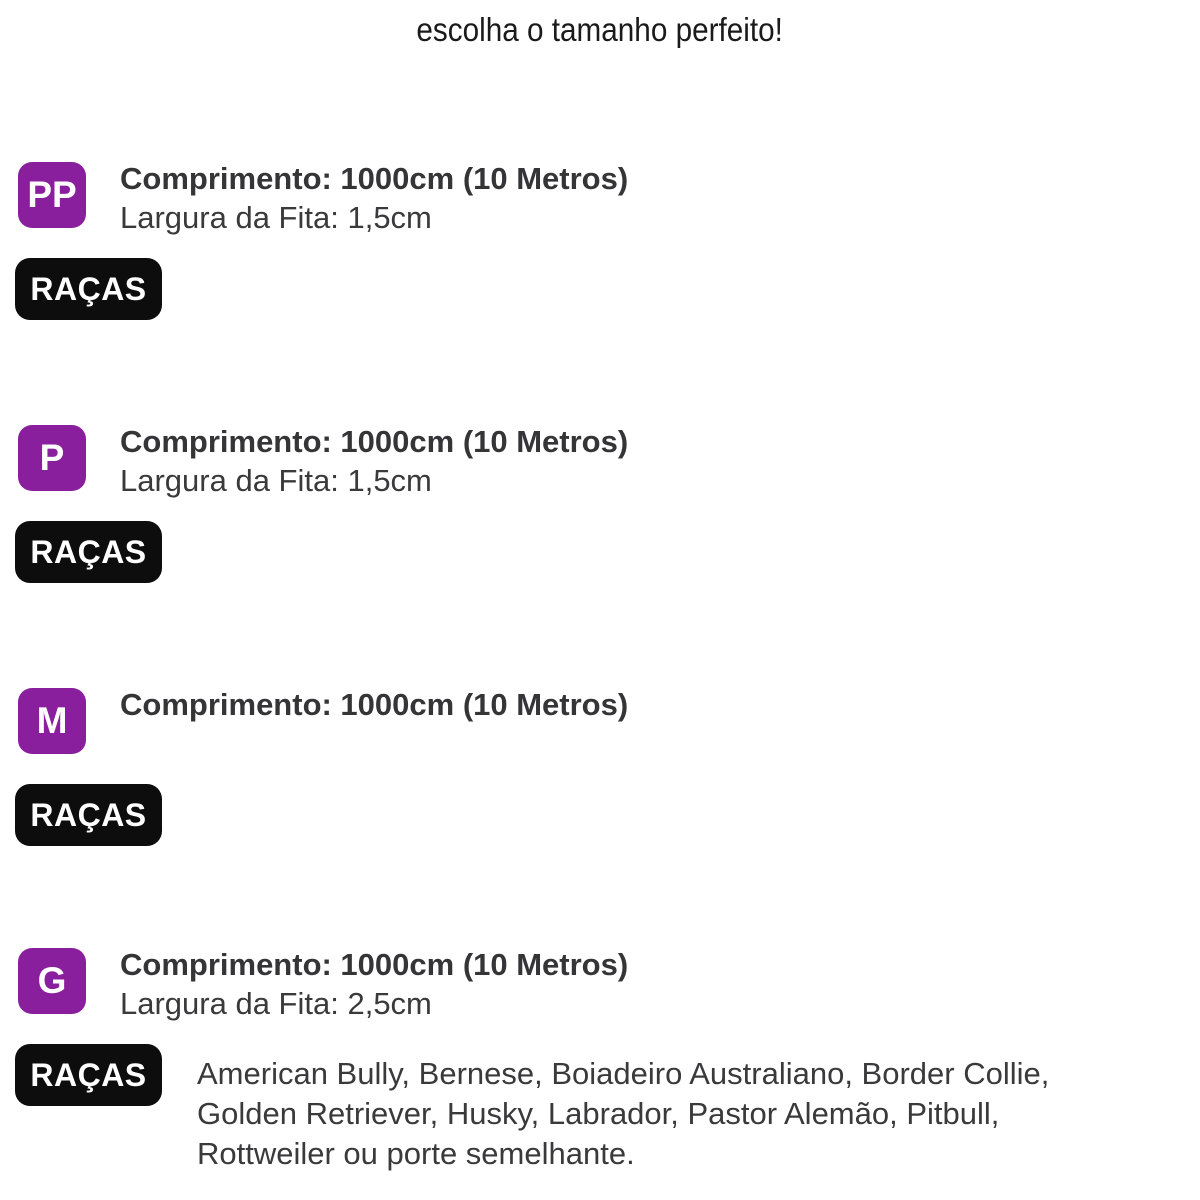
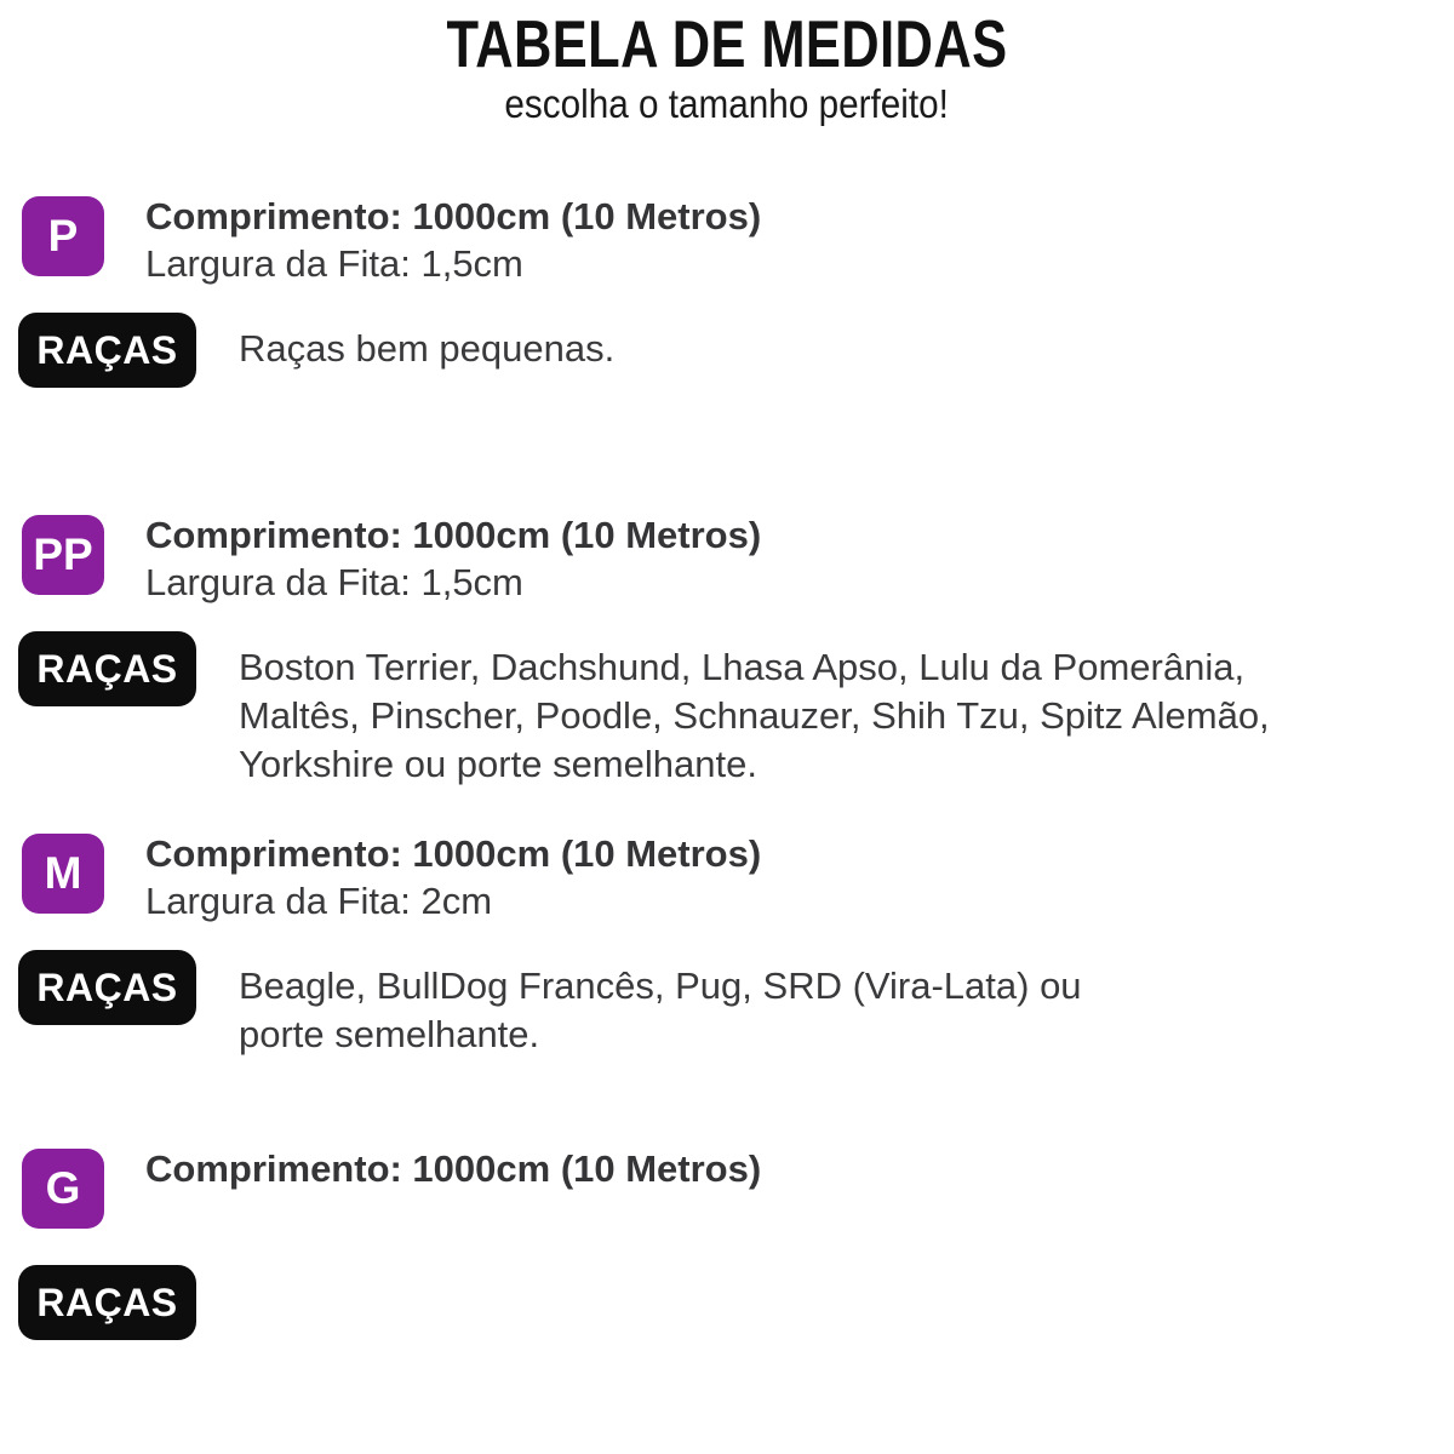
+ TABELA DE MEDIDAS
  escolha o tamanho perfeito!
- PP
+ P
  Comprimento: 1000cm (10 Metros)
  Largura da Fita: 1,5cm
  RAÇAS
+ Raças bem pequenas.
- P
+ PP
  Comprimento: 1000cm (10 Metros)
  Largura da Fita: 1,5cm
  RAÇAS
+ Boston Terrier, Dachshund, Lhasa Apso, Lulu da Pomerânia,
+ Maltês, Pinscher, Poodle, Schnauzer, Shih Tzu, Spitz Alemão,
+ Yorkshire ou porte semelhante.
  M
  Comprimento: 1000cm (10 Metros)
+ Largura da Fita: 2cm
  RAÇAS
+ Beagle, BullDog Francês, Pug, SRD (Vira-Lata) ou
+ porte semelhante.
  G
  Comprimento: 1000cm (10 Metros)
- Largura da Fita: 2,5cm
  RAÇAS
- American Bully, Bernese, Boiadeiro Australiano, Border Collie,
- Golden Retriever, Husky, Labrador, Pastor Alemão, Pitbull,
- Rottweiler ou porte semelhante.
